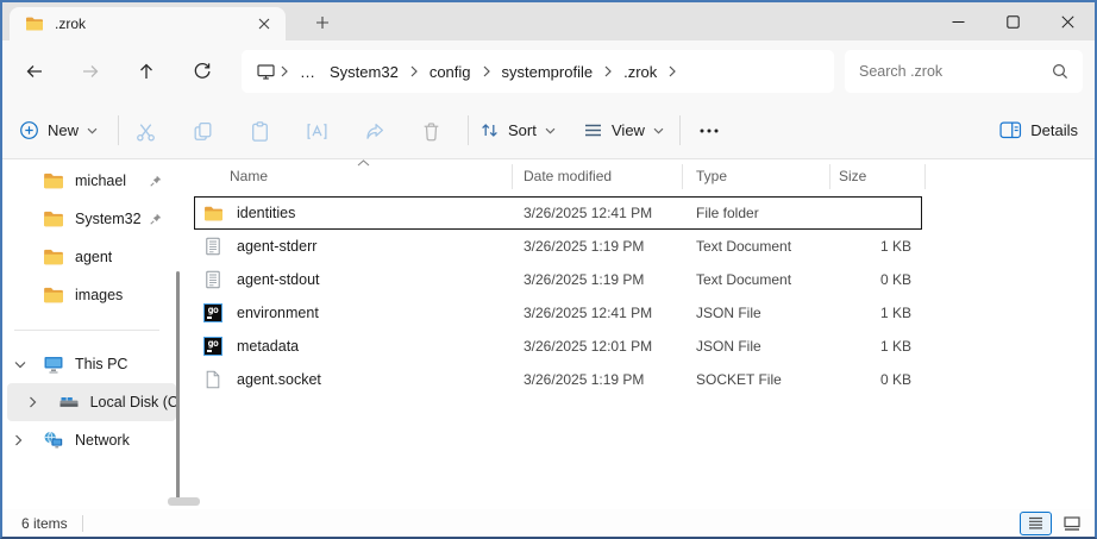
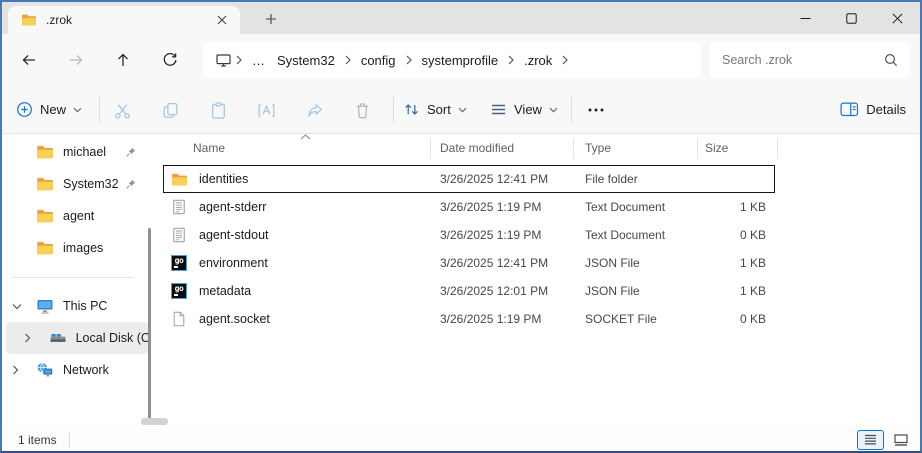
  .zrok
  …
  System32
  config
  systemprofile
  .zrok
  Search .zrok
  New
  Sort
  View
  Details
  michael
  System32
  agent
  images
  This PC
  Local Disk (C
  Network
  Name
  Date modified
  Type
  Size
  identities
  3/26/2025 12:41 PM
  File folder
  agent-stderr
  3/26/2025 1:19 PM
  Text Document
  1 KB
  agent-stdout
  3/26/2025 1:19 PM
  Text Document
  0 KB
  go
  environment
  3/26/2025 12:41 PM
  JSON File
  1 KB
  go
  metadata
  3/26/2025 12:01 PM
  JSON File
  1 KB
  agent.socket
  3/26/2025 1:19 PM
  SOCKET File
  0 KB
- 6 items
+ 1 items
